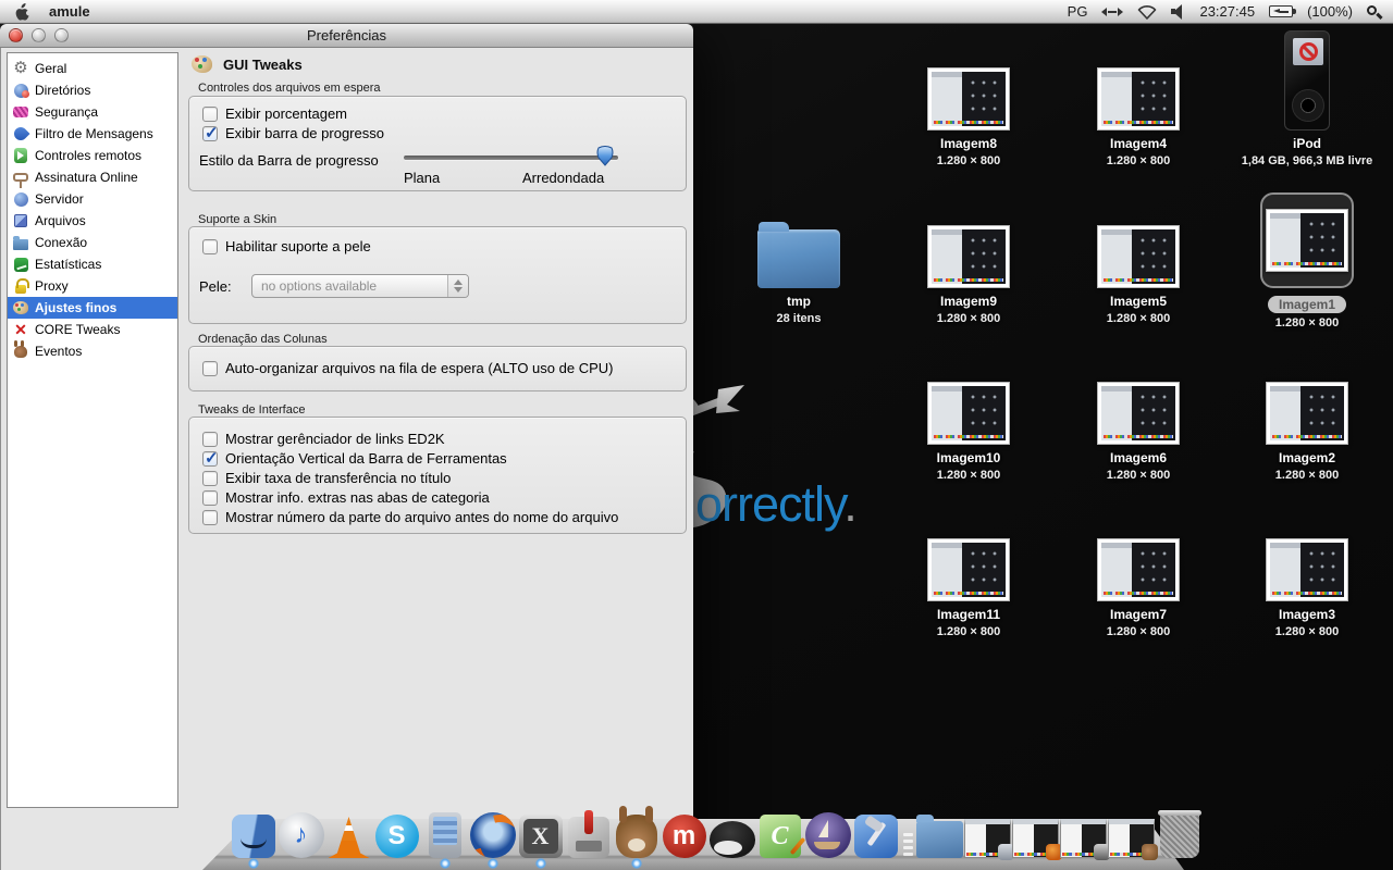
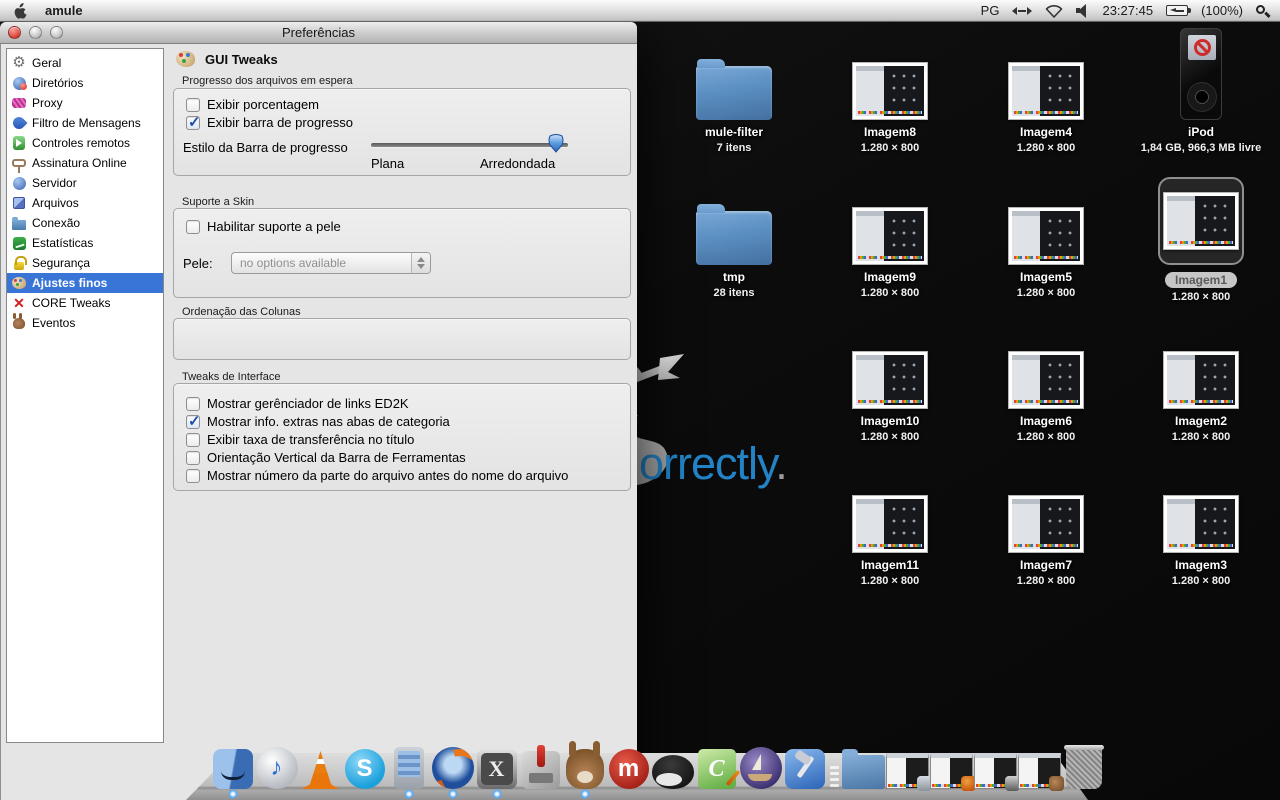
  orrectly.
+ mule-filter
+ 7 itens
  Imagem8
  1.280 × 800
  Imagem4
  1.280 × 800
  iPod
  1,84 GB, 966,3 MB livre
  tmp
  28 itens
  Imagem9
  1.280 × 800
  Imagem5
  1.280 × 800
  Imagem1
  1.280 × 800
  Imagem10
  1.280 × 800
  Imagem6
  1.280 × 800
  Imagem2
  1.280 × 800
  Imagem11
  1.280 × 800
  Imagem7
  1.280 × 800
  Imagem3
  1.280 × 800
  Preferências
  ⚙
  Geral
  Diretórios
- Segurança
+ Proxy
  Filtro de Mensagens
  Controles remotos
  Assinatura Online
  Servidor
  Arquivos
  Conexão
  Estatísticas
- Proxy
+ Segurança
  Ajustes finos
  ✕
  CORE Tweaks
  Eventos
  GUI Tweaks
- Controles dos arquivos em espera
+ Progresso dos arquivos em espera
  Exibir porcentagem
  Exibir barra de progresso
  Estilo da Barra de progresso
  Plana
  Arredondada
  Suporte a Skin
  Habilitar suporte a pele
  Pele:
  no options available
  Ordenação das Colunas
- Auto-organizar arquivos na fila de espera (ALTO uso de CPU)
  Tweaks de Interface
  Mostrar gerênciador de links ED2K
- Orientação Vertical da Barra de Ferramentas
+ Mostrar info. extras nas abas de categoria
  Exibir taxa de transferência no título
- Mostrar info. extras nas abas de categoria
+ Orientação Vertical da Barra de Ferramentas
  Mostrar número da parte do arquivo antes do nome do arquivo
  amule
  PG
  23:27:45
  (100%)
  ♪
  S
  X
  m
  C
